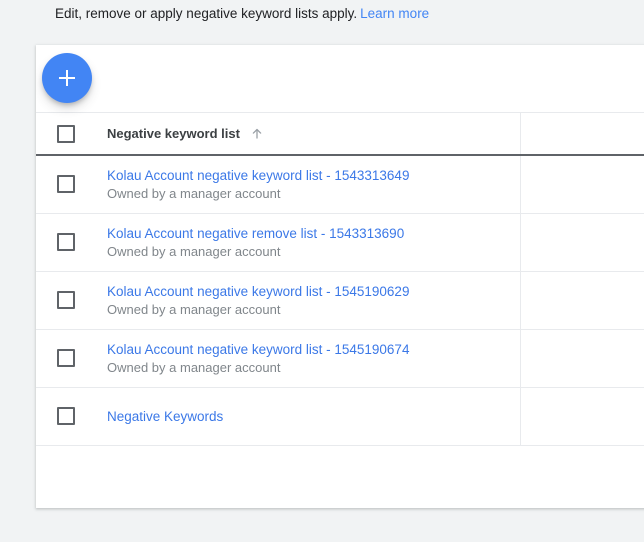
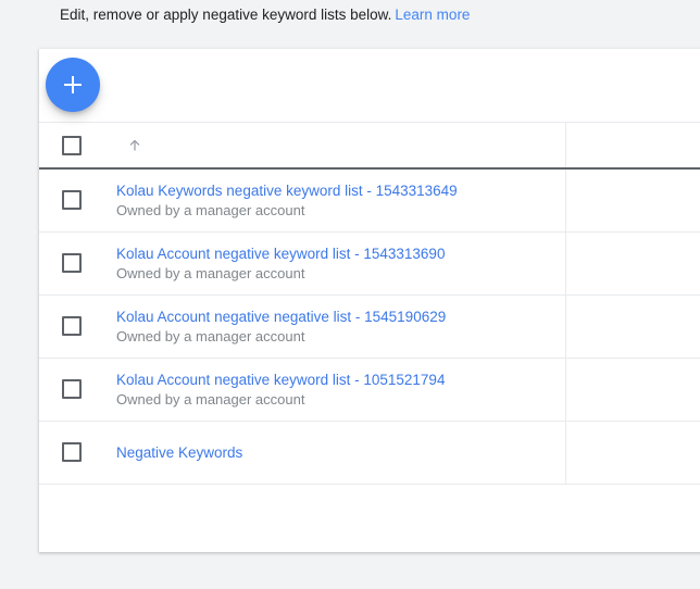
- Edit, remove or apply negative keyword lists apply. Learn more
+ Edit, remove or apply negative keyword lists below. Learn more
- 	Negative keyword list
- 	Kolau Account negative keyword list - 1543313649 Owned by a manager account
+ 	Kolau Keywords negative keyword list - 1543313649 Owned by a manager account
- 	Kolau Account negative remove list - 1543313690 Owned by a manager account
+ 	Kolau Account negative keyword list - 1543313690 Owned by a manager account
- 	Kolau Account negative keyword list - 1545190629 Owned by a manager account
+ 	Kolau Account negative negative list - 1545190629 Owned by a manager account
- 	Kolau Account negative keyword list - 1545190674 Owned by a manager account
+ 	Kolau Account negative keyword list - 1051521794 Owned by a manager account
  	Negative Keywords
